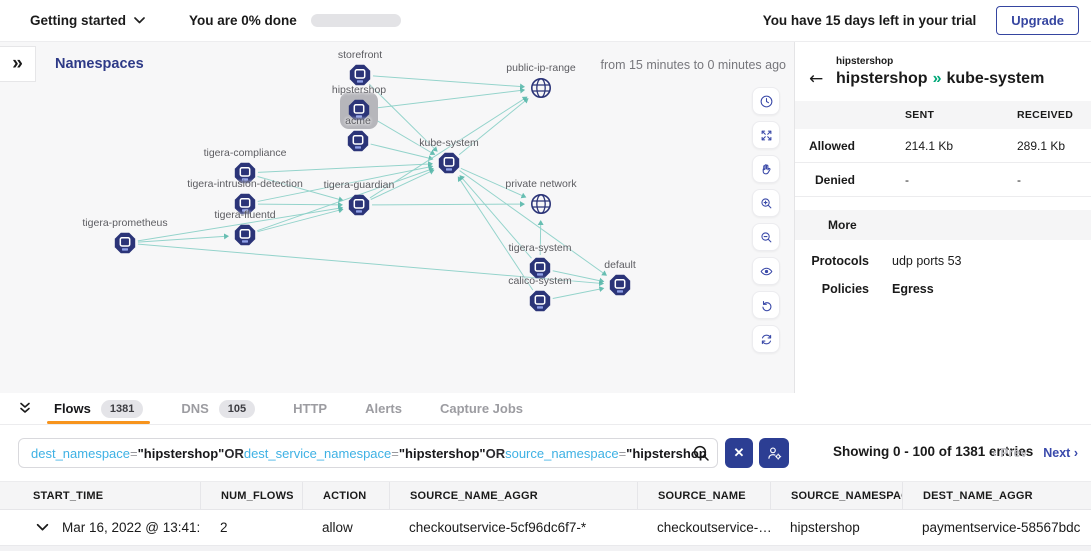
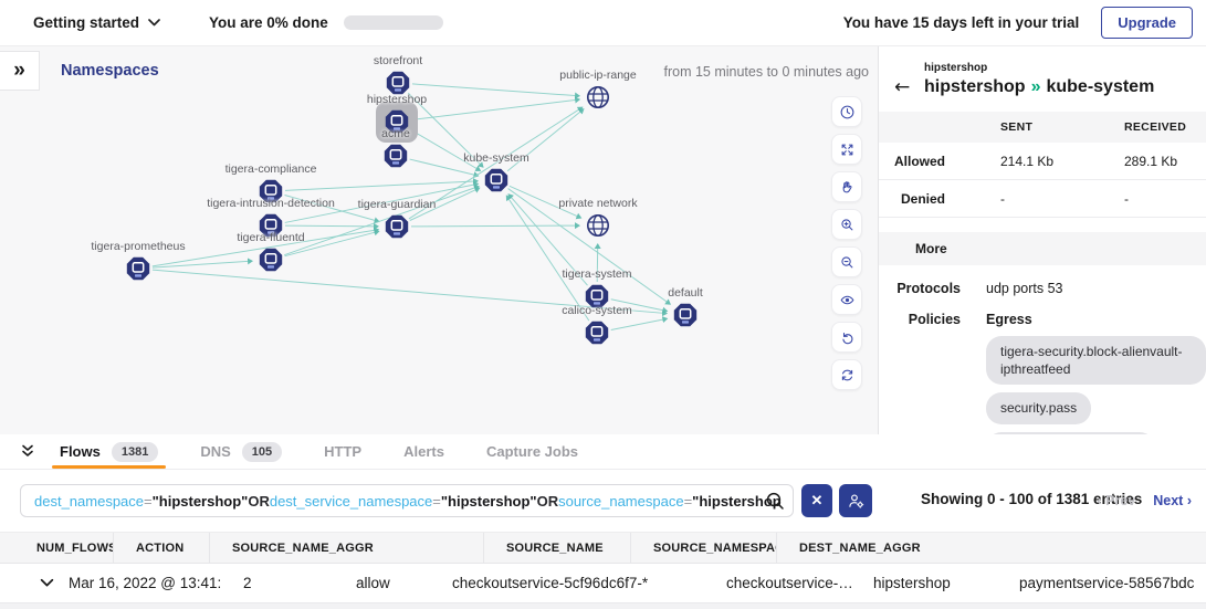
  Getting started
  You are 0% done
  You have 15 days left in your trial
  Upgrade
  »
  Namespaces
  from 15 minutes to 0 minutes ago
  storefront
  hipstershop
  acme
  kube-system
  public-ip-range
  private network
  tigera-compliance
  tigera-intrusion-detection
  tigera-guardian
  tigera-fluentd
  tigera-prometheus
  tigera-system
  calico-system
  default
  hipstershop
  ←
  hipstershop » kube-system
  SENT
  RECEIVED
  Allowed
  214.1 Kb
  289.1 Kb
  Denied
  -
  -
  More
  Protocols
  udp ports 53
  Policies
  Egress
+ tigera-security.block-alienvault-ipthreatfeed
+ security.pass
  Flows
  1381
  DNS
  105
  HTTP
  Alerts
  Capture Jobs
  dest_namespace
  =
  "hipstershop"
  OR
  dest_service_namespace
  =
  "hipstershop"
  OR
  source_namespace
  =
  "hipstershp
  ✕
  Showing 0 - 100 of 1381 entries
  ‹ Prev
  Next ›
- START_TIME
  NUM_FLOWS
  ACTION
  SOURCE_NAME_AGGR
  SOURCE_NAME
  SOURCE_NAMESPA
  DEST_NAME_AGGR
  Mar 16, 2022 @ 13:41:
  2
  allow
  checkoutservice-5cf96dc6f7-*
  checkoutservice-…
  hipstershop
  paymentservice-58567bdc
